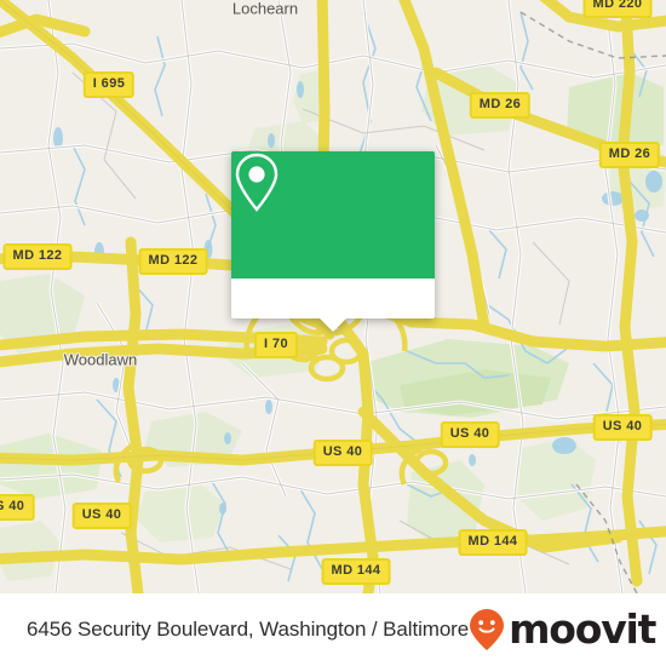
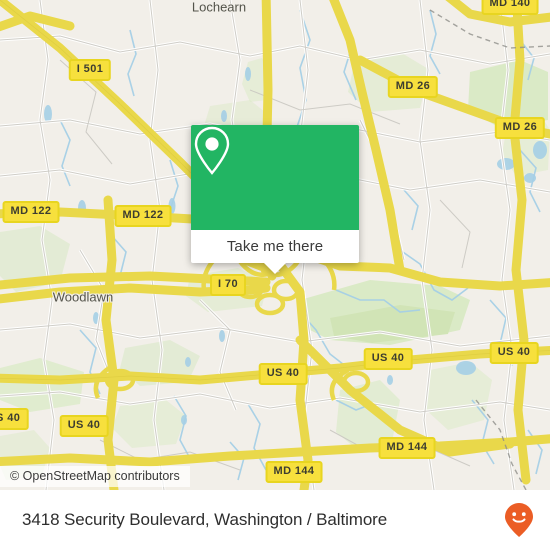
- I 695
+ I 501
  MD 26
  MD 26
- MD 220
+ MD 140
  MD 122
  MD 122
  I 70
  US 40
  US 40
  US 40
  US 40
  MD 144
  MD 144
  Lochearn
  Woodlawn
+ Take me there
+ © OpenStreetMap contributors
- 6456 Security Boulevard, Washington / Baltimore
+ 3418 Security Boulevard, Washington / Baltimore
- moovit
